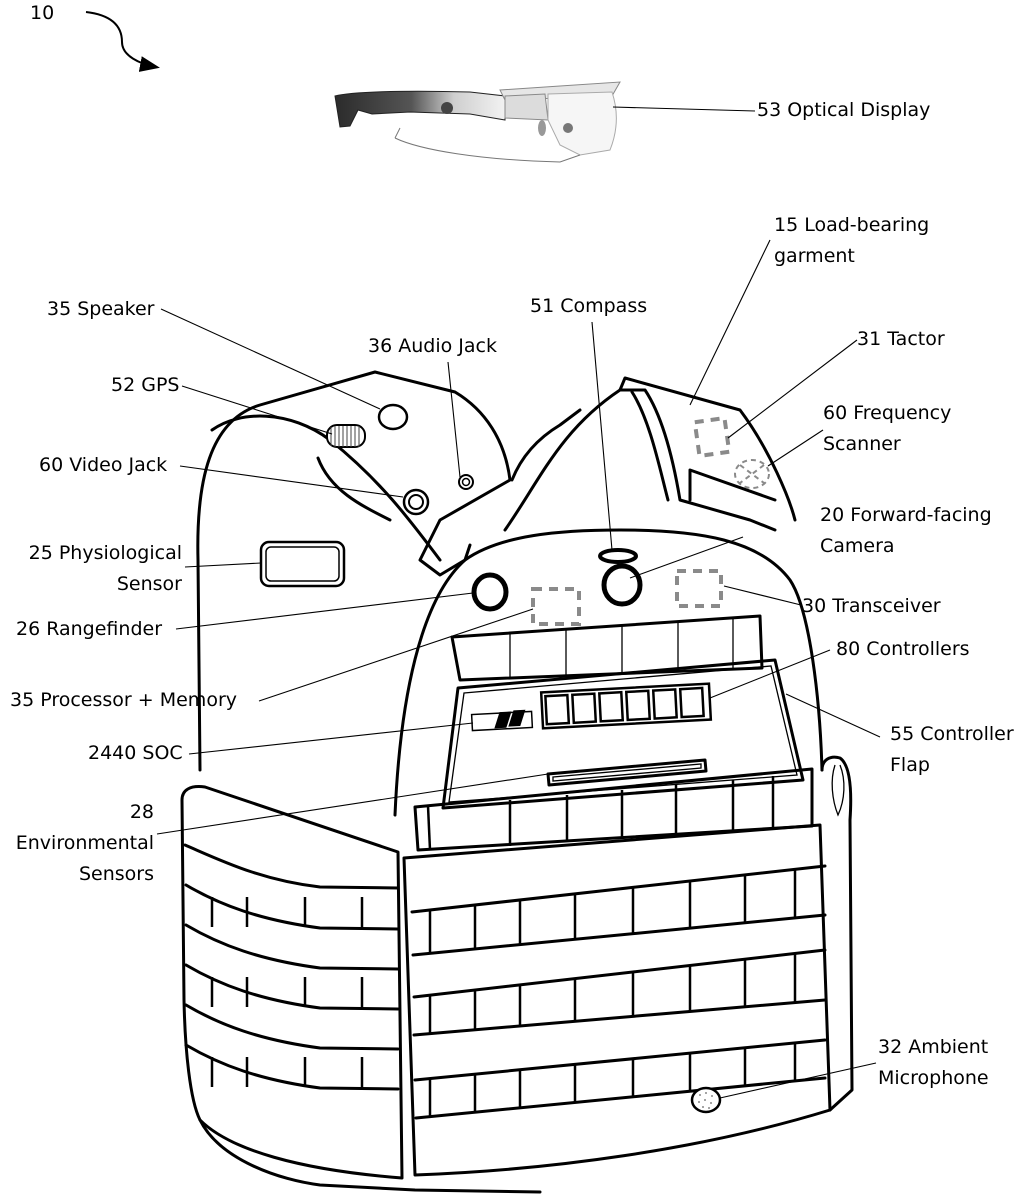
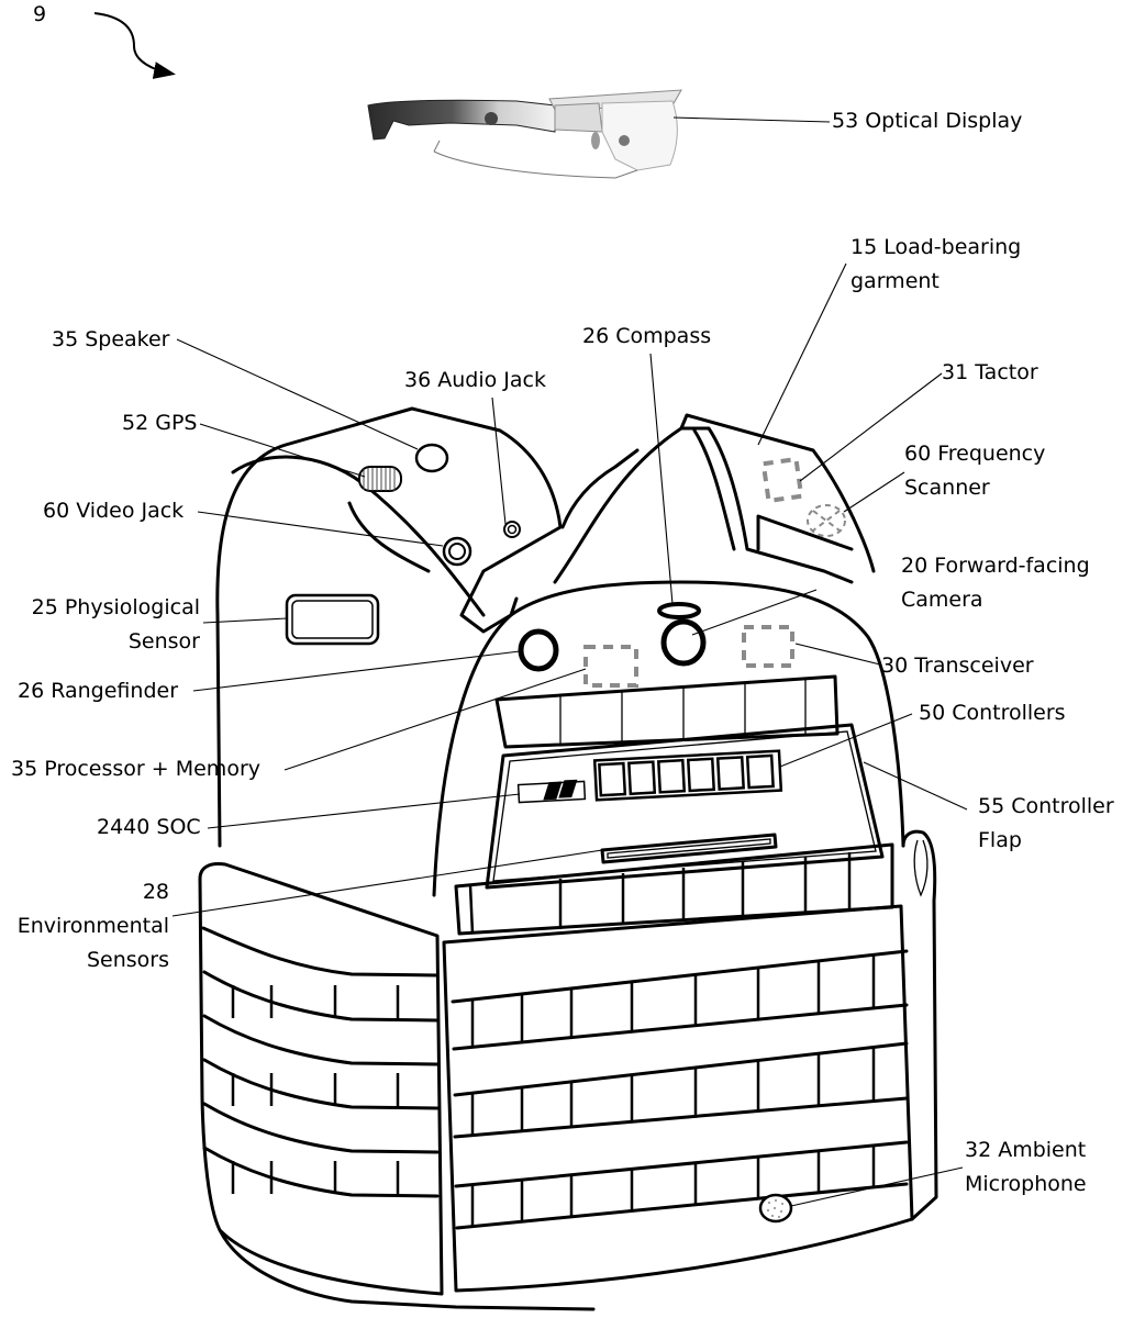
- 10
+ 9
  53 Optical Display
  15 Load-bearing
  garment
  35 Speaker
- 51 Compass
+ 26 Compass
  36 Audio Jack
  31 Tactor
  52 GPS
  60 Frequency
  Scanner
  60 Video Jack
  20 Forward-facing
  Camera
  25 Physiological
  Sensor
  30 Transceiver
  26 Rangefinder
- 80 Controllers
+ 50 Controllers
  35 Processor + Memory
  55 Controller
  Flap
  2440 SOC
  28
  Environmental
  Sensors
  32 Ambient
  Microphone
